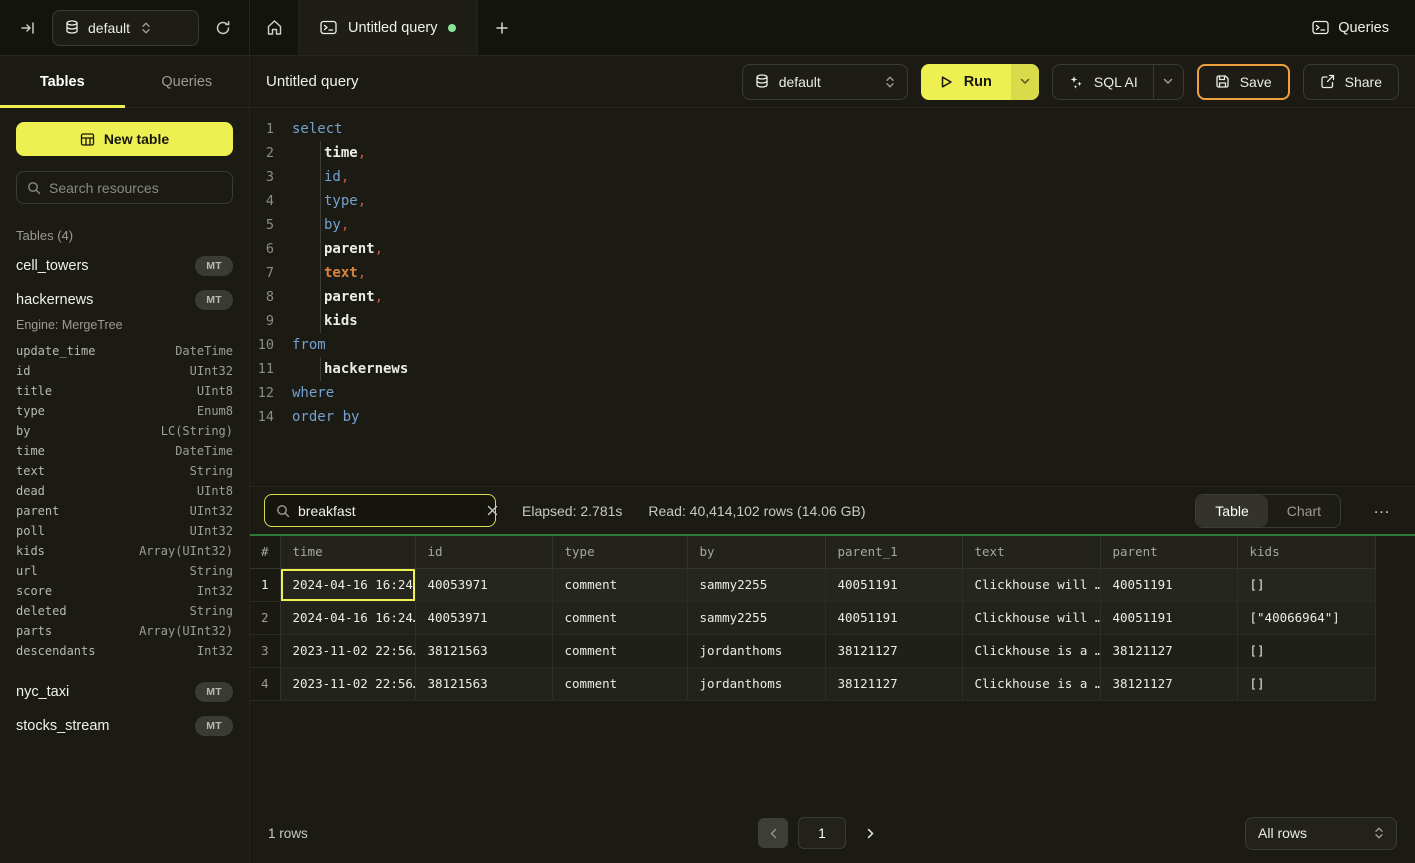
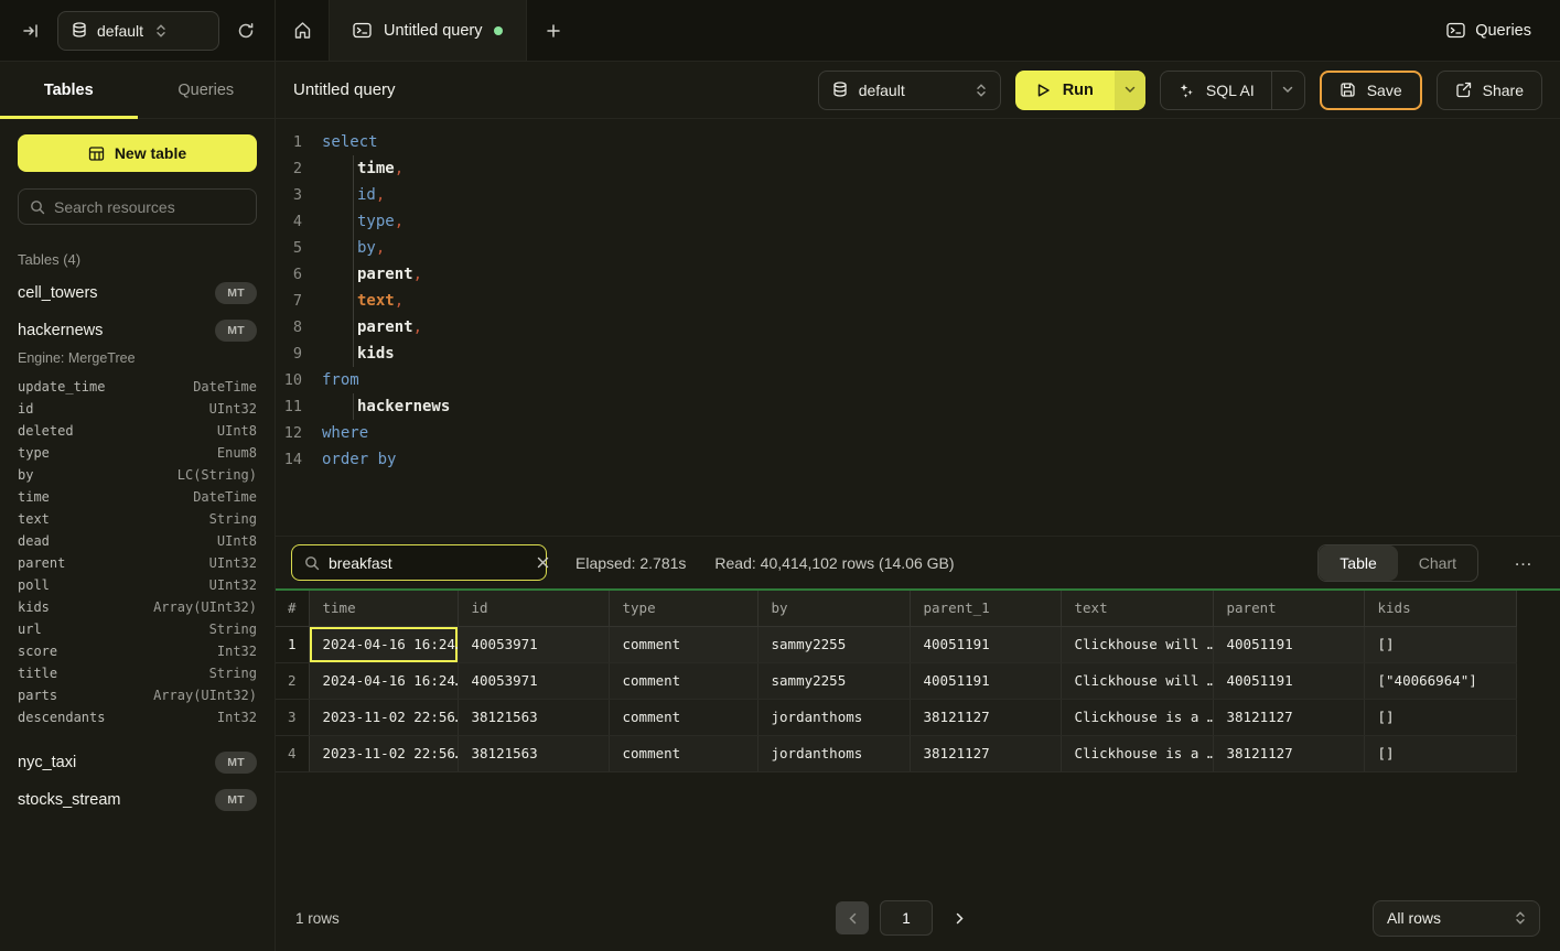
  default
  Untitled query
  Queries
  Tables
  Queries
  New table
  Search resources
  Tables (4)
  cell_towers
  MT
  hackernews
  MT
  Engine: MergeTree
  update_time
  DateTime
  id
  UInt32
- title
+ deleted
  UInt8
  type
  Enum8
  by
  LC(String)
  time
  DateTime
  text
  String
  dead
  UInt8
  parent
  UInt32
  poll
  UInt32
  kids
  Array(UInt32)
  url
  String
  score
  Int32
- deleted
+ title
  String
  parts
  Array(UInt32)
  descendants
  Int32
  nyc_taxi
  MT
  stocks_stream
  MT
  Untitled query
  default
  Run
  SQL AI
  Save
  Share
  1
  select
  2
  time,
  3
  id,
  4
  type,
  5
  by,
  6
  parent,
  7
  text,
  8
  parent,
  9
  kids
  10
  from
  11
  hackernews
  12
  where
  14
  order by
  breakfast
  Elapsed: 2.781s
  Read: 40,414,102 rows (14.06 GB)
  Table
  Chart
  …
  #	time	id	type	by	parent_1	text	parent	kids
  1	2024-04-16 16:24	40053971	comment	sammy2255	40051191	Clickhouse will …	40051191	[]
  2	2024-04-16 16:24	40053971	comment	sammy2255	40051191	Clickhouse will …	40051191	["40066964"]
  3	2023-11-02 22:56	38121563	comment	jordanthoms	38121127	Clickhouse is a …	38121127	[]
  4	2023-11-02 22:56	38121563	comment	jordanthoms	38121127	Clickhouse is a …	38121127	[]
  1 rows
  1
  All rows
